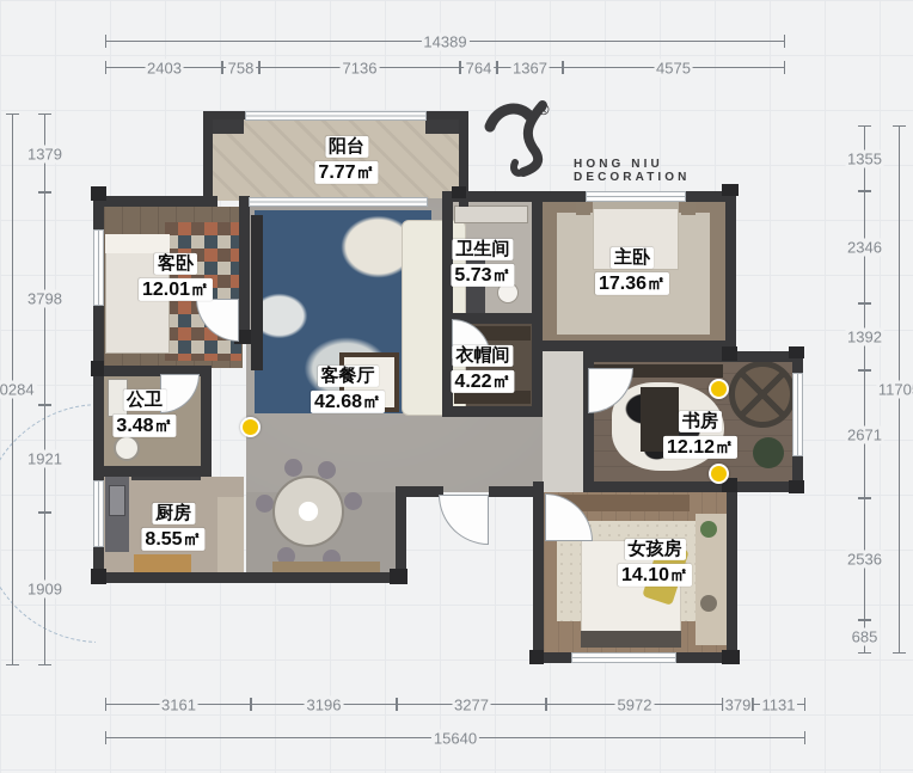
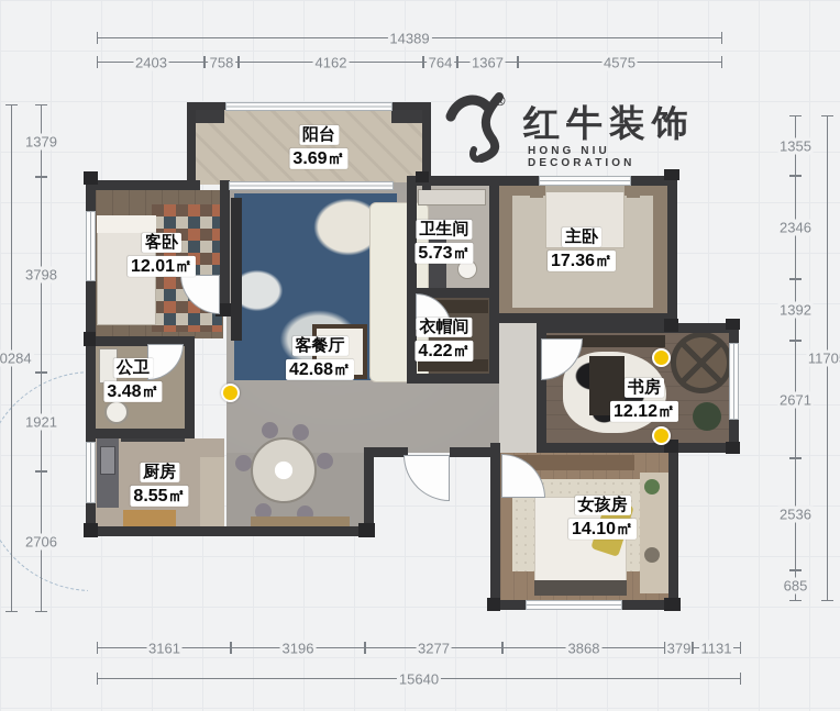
  14389
  2403
  758
- 7136
+ 4162
  764
  1367
  4575
  3161
  3196
  3277
- 5972
+ 3868
  379
  1131
  15640
  0284
  1379
  3798
  1921
- 1909
+ 2706
  1355
  2346
  1392
  2671
  2536
  685
  1170
  阳台
- 7.77㎡
+ 3.69㎡
  客卧
  12.01㎡
  客餐厅
  42.68㎡
  卫生间
  5.73㎡
  主卧
  17.36㎡
  衣帽间
  4.22㎡
  公卫
  3.48㎡
  书房
  12.12㎡
  厨房
  8.55㎡
  女孩房
  14.10㎡
  ®
+ 红牛装饰
  HONG NIU DECORATION
